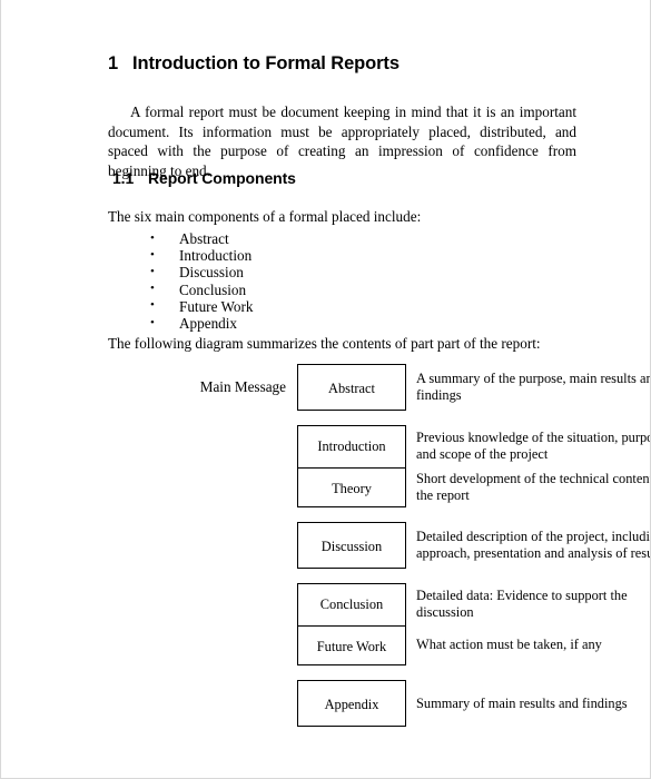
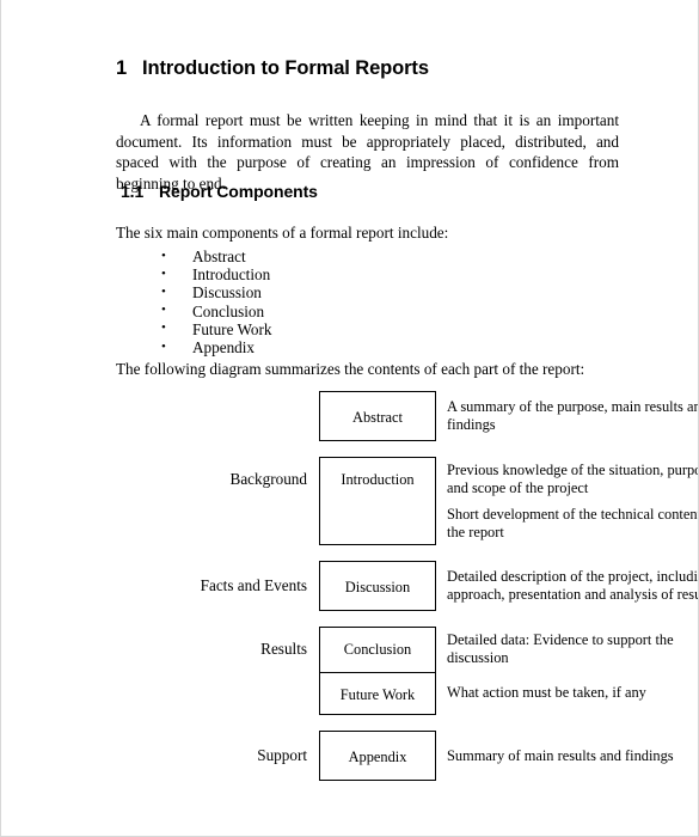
  1 Introduction to Formal Reports
- A formal report must be document keeping in mind that it is an important document. Its information must be appropriately placed, distributed, and spaced with the purpose of creating an impression of confidence from beginning to end.
+ A formal report must be written keeping in mind that it is an important document. Its information must be appropriately placed, distributed, and spaced with the purpose of creating an impression of confidence from beginning to end.
  1.1 Report Components
- The six main components of a formal placed include:
+ The six main components of a formal report include:
  Abstract
  Introduction
  Discussion
  Conclusion
  Future Work
  Appendix
- The following diagram summarizes the contents of part part of the report:
+ The following diagram summarizes the contents of each part of the report:
- Main Message
  Abstract
  A summary of the purpose, main results an findings
+ Background
  Introduction
- Theory
  Previous knowledge of the situation, purp and scope of the project
  Short development of the technical conten the report
+ Facts and Events
  Discussion
  Detailed description of the project, includi approach, presentation and analysis of res
+ Results
  Conclusion
  Future Work
  Detailed data: Evidence to support the discussion
  What action must be taken, if any
+ Support
  Appendix
  Summary of main results and findings
